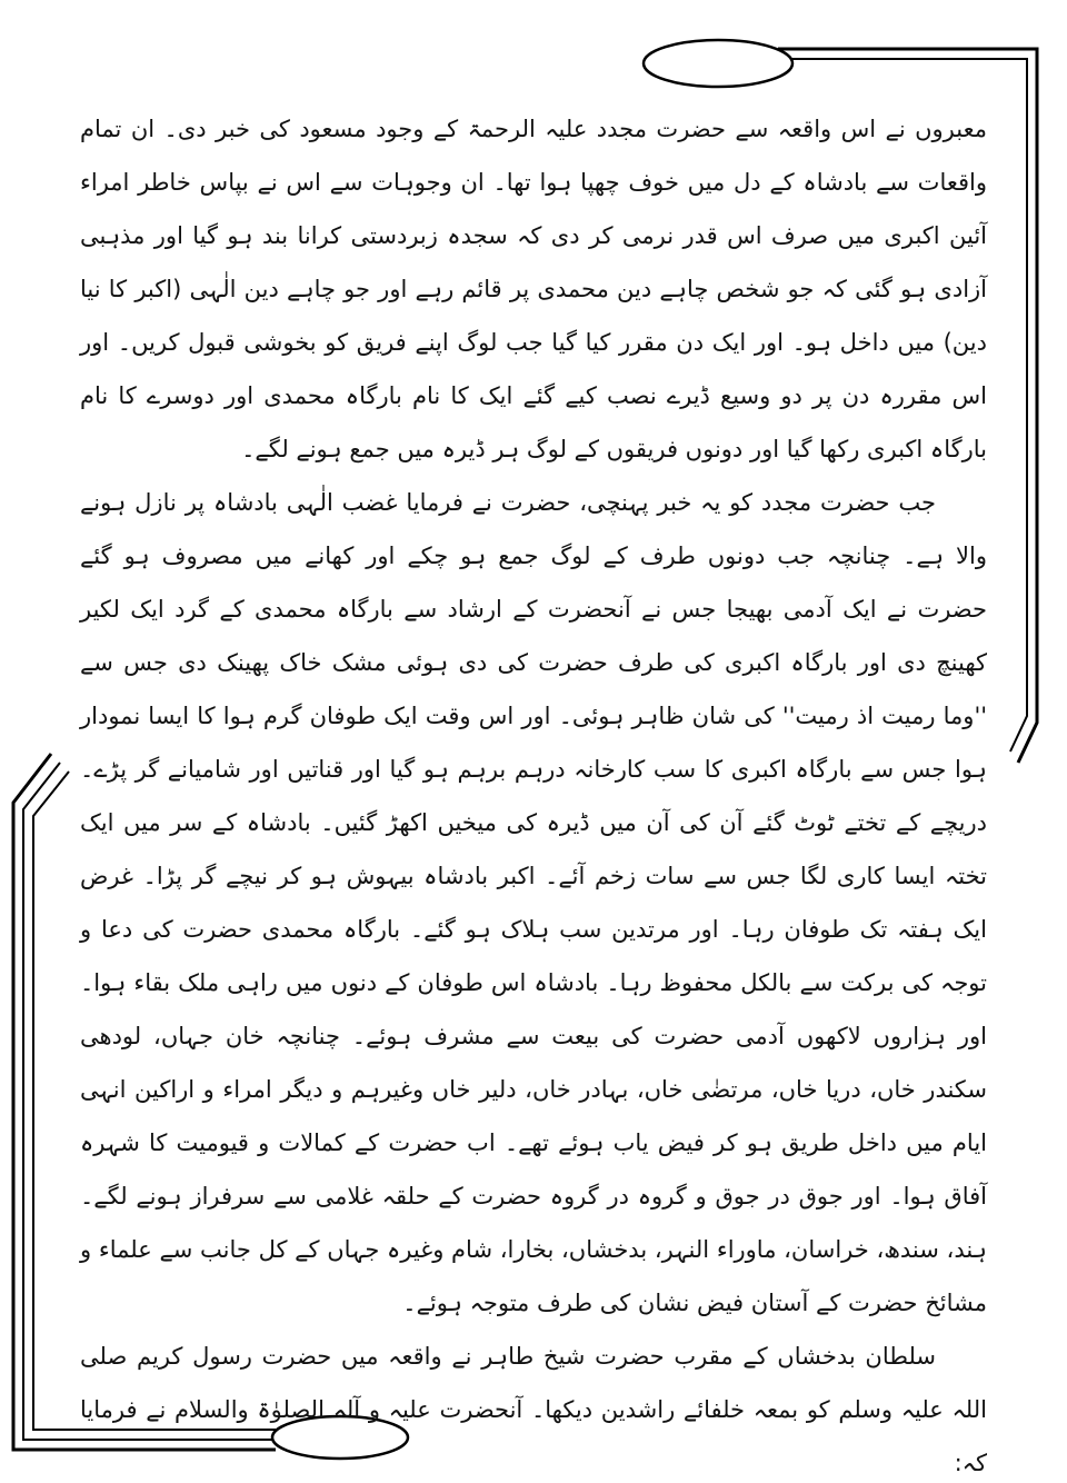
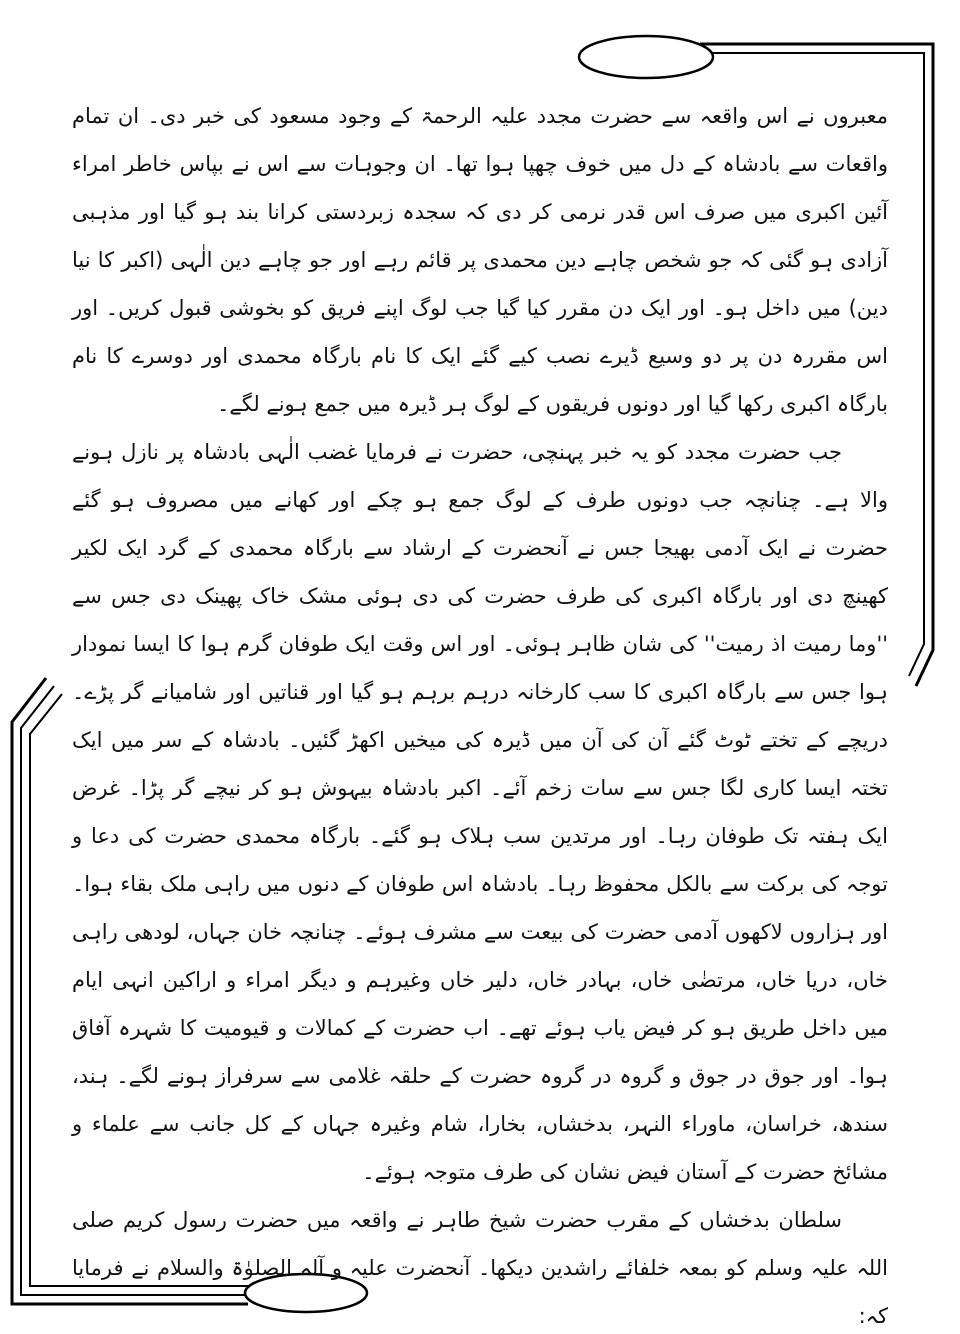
  معبروں نے اس واقعہ سے حضرت مجدد علیہ الرحمۃ کے وجود مسعود کی خبر دی۔ ان تمام واقعات سے بادشاہ کے دل میں خوف چھپا ہوا تھا۔ ان وجوہات سے اس نے بپاس خاطر امراء آئین اکبری میں صرف اس قدر نرمی کر دی کہ سجدہ زبردستی کرانا بند ہو گیا اور مذہبی آزادی ہو گئی کہ جو شخص چاہے دین محمدی پر قائم رہے اور جو چاہے دین الٰہی (اکبر کا نیا دین) میں داخل ہو۔ اور ایک دن مقرر کیا گیا جب لوگ اپنے فریق کو بخوشی قبول کریں۔ اور اس مقررہ دن پر دو وسیع ڈیرے نصب کیے گئے ایک کا نام بارگاہ محمدی اور دوسرے کا نام بارگاہ اکبری رکھا گیا اور دونوں فریقوں کے لوگ ہر ڈیرہ میں جمع ہونے لگے۔
- جب حضرت مجدد کو یہ خبر پہنچی، حضرت نے فرمایا غضب الٰہی بادشاہ پر نازل ہونے والا ہے۔ چنانچہ جب دونوں طرف کے لوگ جمع ہو چکے اور کھانے میں مصروف ہو گئے حضرت نے ایک آدمی بھیجا جس نے آنحضرت کے ارشاد سے بارگاہ محمدی کے گرد ایک لکیر کھینچ دی اور بارگاہ اکبری کی طرف حضرت کی دی ہوئی مشک خاک پھینک دی جس سے ''وما رمیت اذ رمیت'' کی شان ظاہر ہوئی۔ اور اس وقت ایک طوفان گرم ہوا کا ایسا نمودار ہوا جس سے بارگاہ اکبری کا سب کارخانہ درہم برہم ہو گیا اور قناتیں اور شامیانے گر پڑے۔ دریچے کے تختے ٹوٹ گئے آن کی آن میں ڈیرہ کی میخیں اکھڑ گئیں۔ بادشاہ کے سر میں ایک تختہ ایسا کاری لگا جس سے سات زخم آئے۔ اکبر بادشاہ بیہوش ہو کر نیچے گر پڑا۔ غرض ایک ہفتہ تک طوفان رہا۔ اور مرتدین سب ہلاک ہو گئے۔ بارگاہ محمدی حضرت کی دعا و توجہ کی برکت سے بالکل محفوظ رہا۔ بادشاہ اس طوفان کے دنوں میں راہی ملک بقاء ہوا۔ اور ہزاروں لاکھوں آدمی حضرت کی بیعت سے مشرف ہوئے۔ چنانچہ خان جہاں، لودھی سکندر خاں، دریا خاں، مرتضٰی خاں، بہادر خاں، دلیر خاں وغیرہم و دیگر امراء و اراکین انہی ایام میں داخل طریق ہو کر فیض یاب ہوئے تھے۔ اب حضرت کے کمالات و قیومیت کا شہرہ آفاق ہوا۔ اور جوق در جوق و گروہ در گروہ حضرت کے حلقہ غلامی سے سرفراز ہونے لگے۔ ہند، سندھ، خراسان، ماوراء النہر، بدخشاں، بخارا، شام وغیرہ جہاں کے کل جانب سے علماء و مشائخ حضرت کے آستان فیض نشان کی طرف متوجہ ہوئے۔
+ جب حضرت مجدد کو یہ خبر پہنچی، حضرت نے فرمایا غضب الٰہی بادشاہ پر نازل ہونے والا ہے۔ چنانچہ جب دونوں طرف کے لوگ جمع ہو چکے اور کھانے میں مصروف ہو گئے حضرت نے ایک آدمی بھیجا جس نے آنحضرت کے ارشاد سے بارگاہ محمدی کے گرد ایک لکیر کھینچ دی اور بارگاہ اکبری کی طرف حضرت کی دی ہوئی مشک خاک پھینک دی جس سے ''وما رمیت اذ رمیت'' کی شان ظاہر ہوئی۔ اور اس وقت ایک طوفان گرم ہوا کا ایسا نمودار ہوا جس سے بارگاہ اکبری کا سب کارخانہ درہم برہم ہو گیا اور قناتیں اور شامیانے گر پڑے۔ دریچے کے تختے ٹوٹ گئے آن کی آن میں ڈیرہ کی میخیں اکھڑ گئیں۔ بادشاہ کے سر میں ایک تختہ ایسا کاری لگا جس سے سات زخم آئے۔ اکبر بادشاہ بیہوش ہو کر نیچے گر پڑا۔ غرض ایک ہفتہ تک طوفان رہا۔ اور مرتدین سب ہلاک ہو گئے۔ بارگاہ محمدی حضرت کی دعا و توجہ کی برکت سے بالکل محفوظ رہا۔ بادشاہ اس طوفان کے دنوں میں راہی ملک بقاء ہوا۔ اور ہزاروں لاکھوں آدمی حضرت کی بیعت سے مشرف ہوئے۔ چنانچہ خان جہاں، لودھی راہی خاں، دریا خاں، مرتضٰی خاں، بہادر خاں، دلیر خاں وغیرہم و دیگر امراء و اراکین انہی ایام میں داخل طریق ہو کر فیض یاب ہوئے تھے۔ اب حضرت کے کمالات و قیومیت کا شہرہ آفاق ہوا۔ اور جوق در جوق و گروہ در گروہ حضرت کے حلقہ غلامی سے سرفراز ہونے لگے۔ ہند، سندھ، خراسان، ماوراء النہر، بدخشاں، بخارا، شام وغیرہ جہاں کے کل جانب سے علماء و مشائخ حضرت کے آستان فیض نشان کی طرف متوجہ ہوئے۔
  سلطان بدخشاں کے مقرب حضرت شیخ طاہر نے واقعہ میں حضرت رسول کریم صلی اللہ علیہ وسلم کو بمعہ خلفائے راشدین دیکھا۔ آنحضرت علیہ و آلہ الصلوٰۃ والسلام نے فرمایا کہ:
